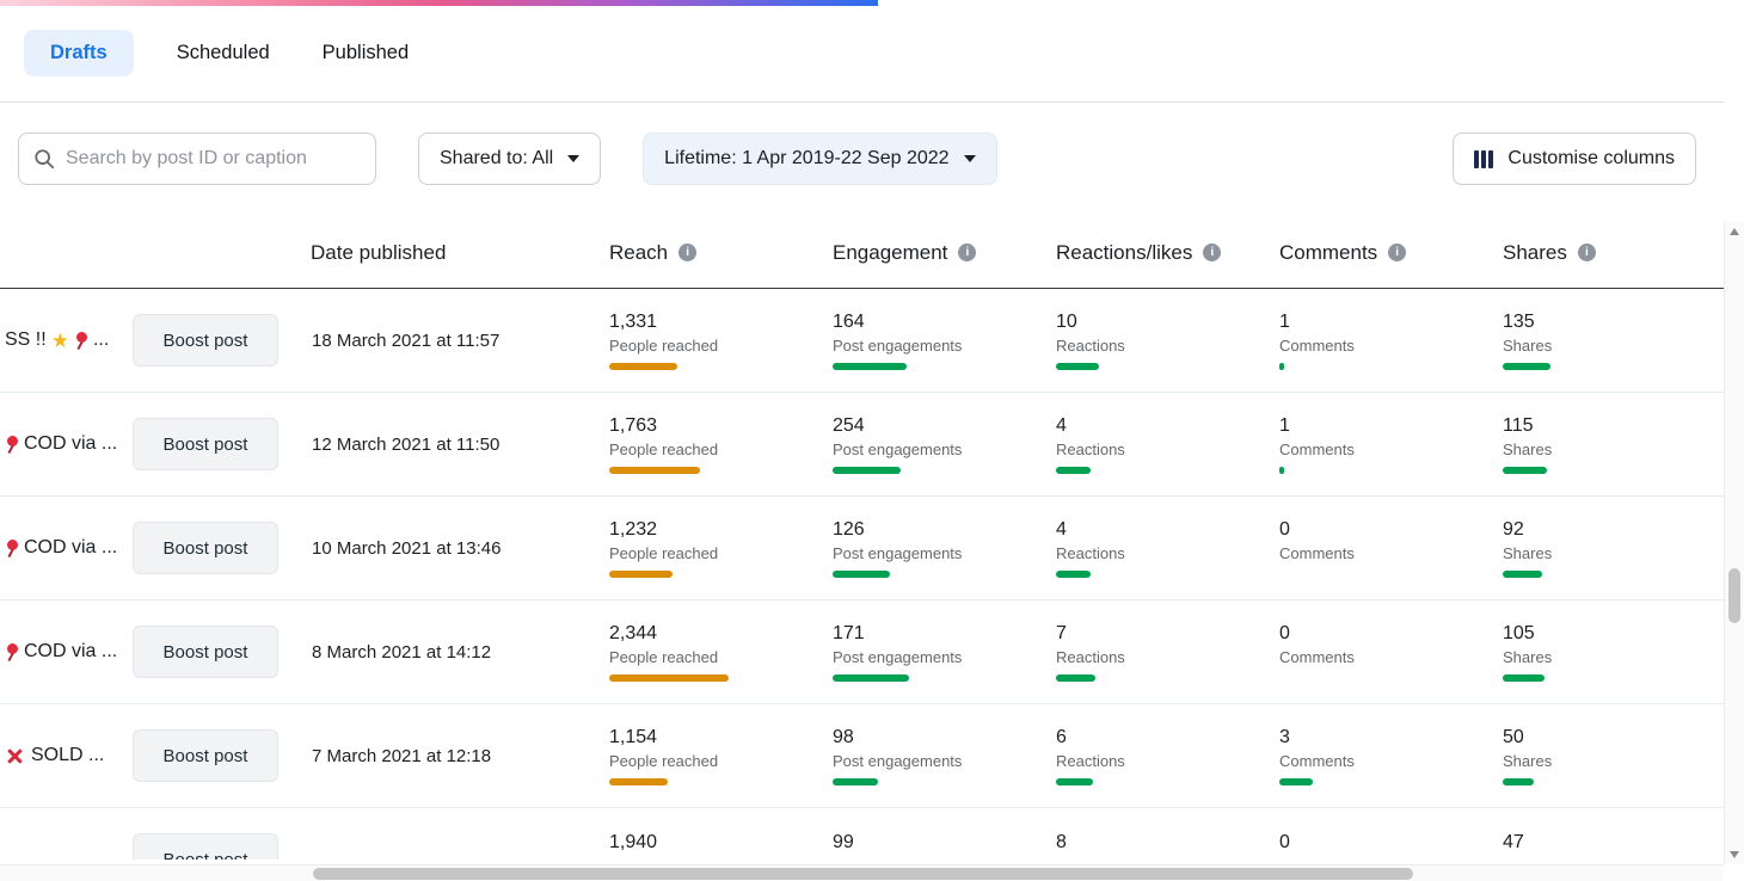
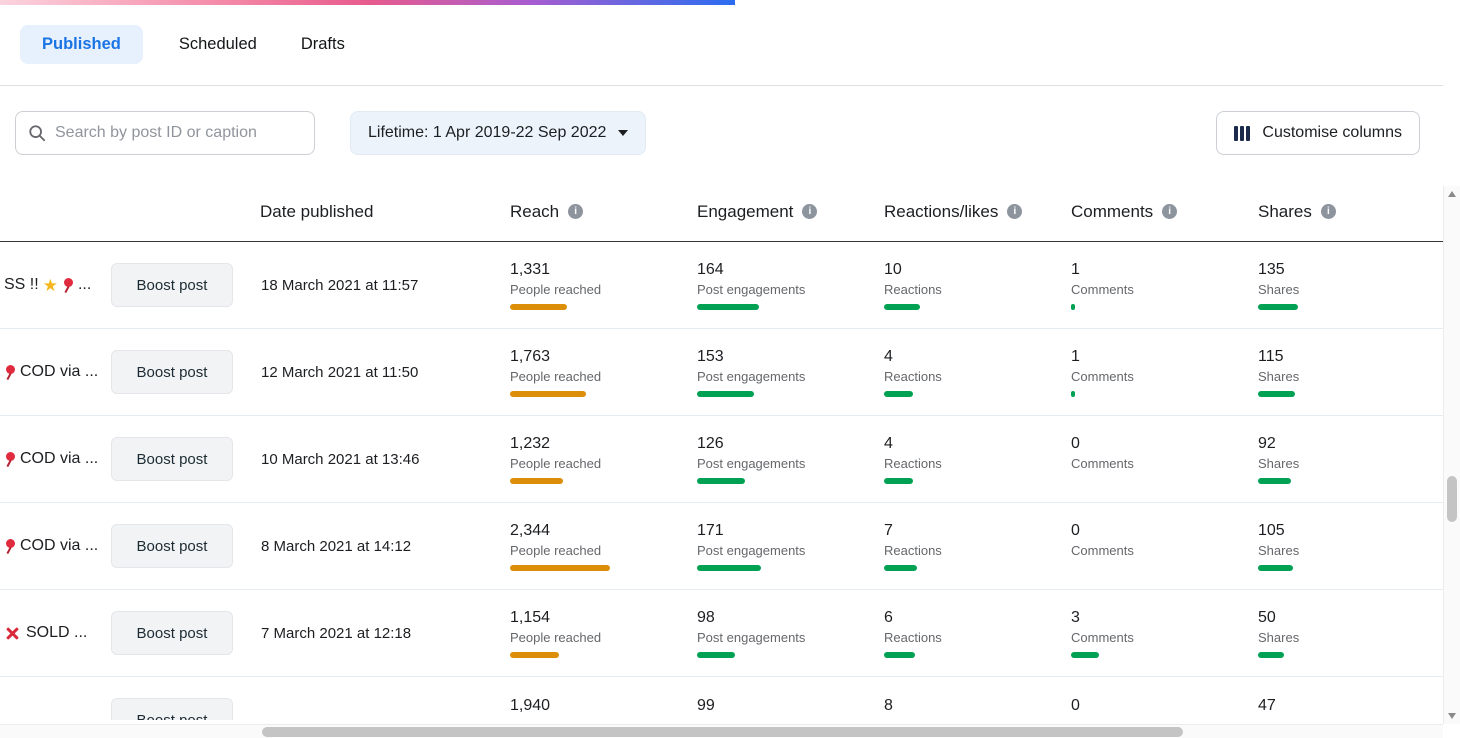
- Drafts
+ Published
  Scheduled
- Published
+ Drafts
  Search by post ID or caption
- Shared to: All
  Lifetime: 1 Apr 2019-22 Sep 2022
  Customise columns
  Date published
  Reach
  i
  Engagement
  i
  Reactions/likes
  i
  Comments
  i
  Shares
  i
  SS !!
  ★
  ...
  Boost post
  18 March 2021 at 11:57
  1,331
  People reached
  164
  Post engagements
  10
  Reactions
  1
  Comments
  135
  Shares
  COD via ...
  Boost post
  12 March 2021 at 11:50
  1,763
  People reached
- 254
+ 153
  Post engagements
  4
  Reactions
  1
  Comments
  115
  Shares
  COD via ...
  Boost post
  10 March 2021 at 13:46
  1,232
  People reached
  126
  Post engagements
  4
  Reactions
  0
  Comments
  92
  Shares
  COD via ...
  Boost post
  8 March 2021 at 14:12
  2,344
  People reached
  171
  Post engagements
  7
  Reactions
  0
  Comments
  105
  Shares
  SOLD ...
  Boost post
  7 March 2021 at 12:18
  1,154
  People reached
  98
  Post engagements
  6
  Reactions
  3
  Comments
  50
  Shares
  1,940
  99
  8
  0
  47
